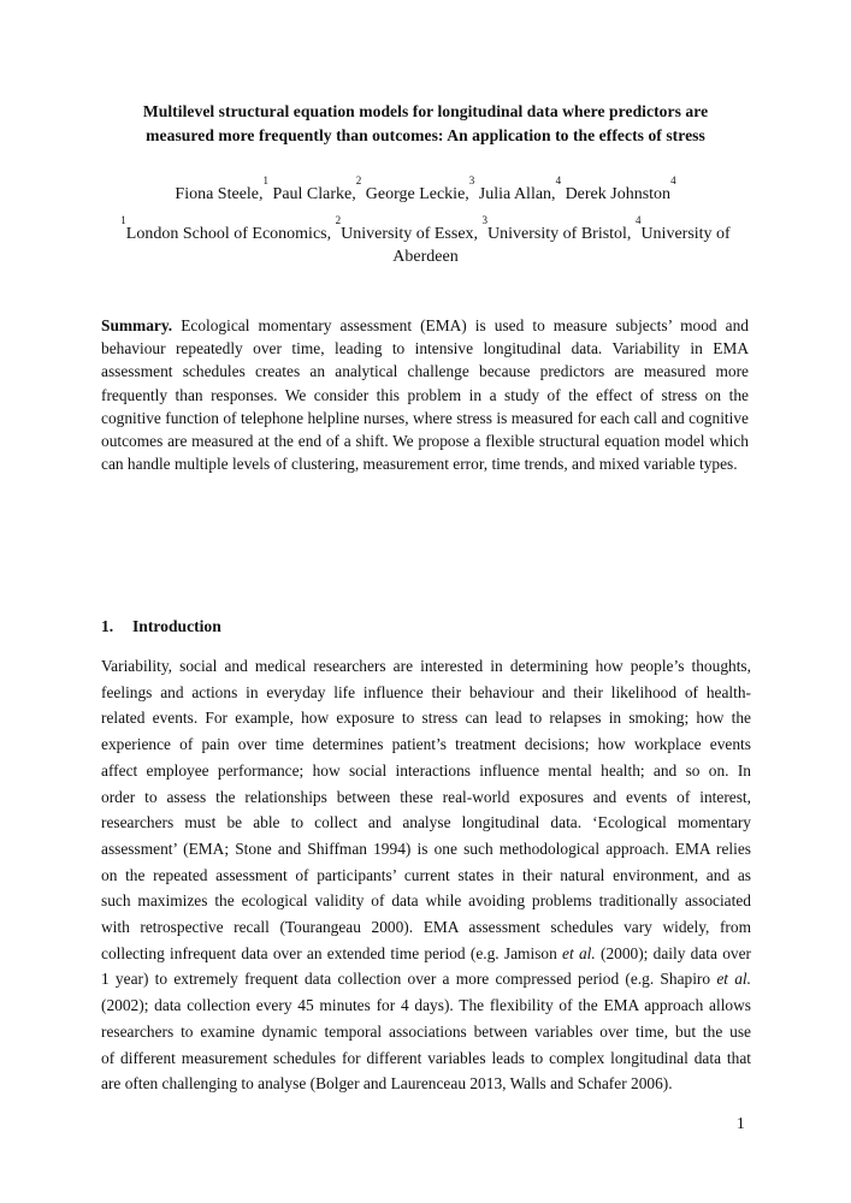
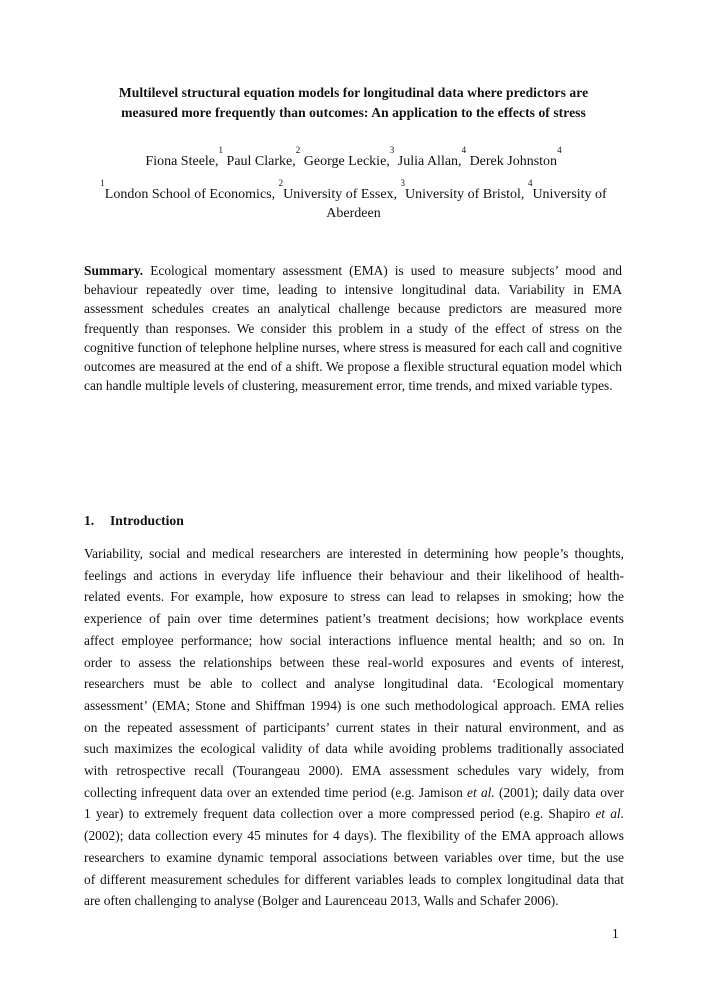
  Multilevel structural equation models for longitudinal data where predictors are
  measured more frequently than outcomes: An application to the effects of stress
  Fiona Steele,1 Paul Clarke,2 George Leckie,3 Julia Allan,4 Derek Johnston4
  1London School of Economics, 2University of Essex, 3University of Bristol, 4University of Aberdeen
  Summary. Ecological momentary assessment (EMA) is used to measure subjects’ mood and behaviour repeatedly over time, leading to intensive longitudinal data. Variability in EMA assessment schedules creates an analytical challenge because predictors are measured more frequently than responses. We consider this problem in a study of the effect of stress on the cognitive function of telephone helpline nurses, where stress is measured for each call and cognitive outcomes are measured at the end of a shift. We propose a flexible structural equation model which can handle multiple levels of clustering, measurement error, time trends, and mixed variable types.
  1. Introduction
  Variability, social and medical researchers are interested in determining how people’s thoughts,
  feelings and actions in everyday life influence their behaviour and their likelihood of health-
  related events. For example, how exposure to stress can lead to relapses in smoking; how the
  experience of pain over time determines patient’s treatment decisions; how workplace events
  affect employee performance; how social interactions influence mental health; and so on. In
  order to assess the relationships between these real-world exposures and events of interest,
  researchers must be able to collect and analyse longitudinal data. ‘Ecological momentary
  assessment’ (EMA; Stone and Shiffman 1994) is one such methodological approach. EMA relies
  on the repeated assessment of participants’ current states in their natural environment, and as
  such maximizes the ecological validity of data while avoiding problems traditionally associated
  with retrospective recall (Tourangeau 2000). EMA assessment schedules vary widely, from
- collecting infrequent data over an extended time period (e.g. Jamison et al. (2000); daily data over
+ collecting infrequent data over an extended time period (e.g. Jamison et al. (2001); daily data over
  1 year) to extremely frequent data collection over a more compressed period (e.g. Shapiro et al.
  (2002); data collection every 45 minutes for 4 days). The flexibility of the EMA approach allows
  researchers to examine dynamic temporal associations between variables over time, but the use
  of different measurement schedules for different variables leads to complex longitudinal data that
  are often challenging to analyse (Bolger and Laurenceau 2013, Walls and Schafer 2006).
  1
